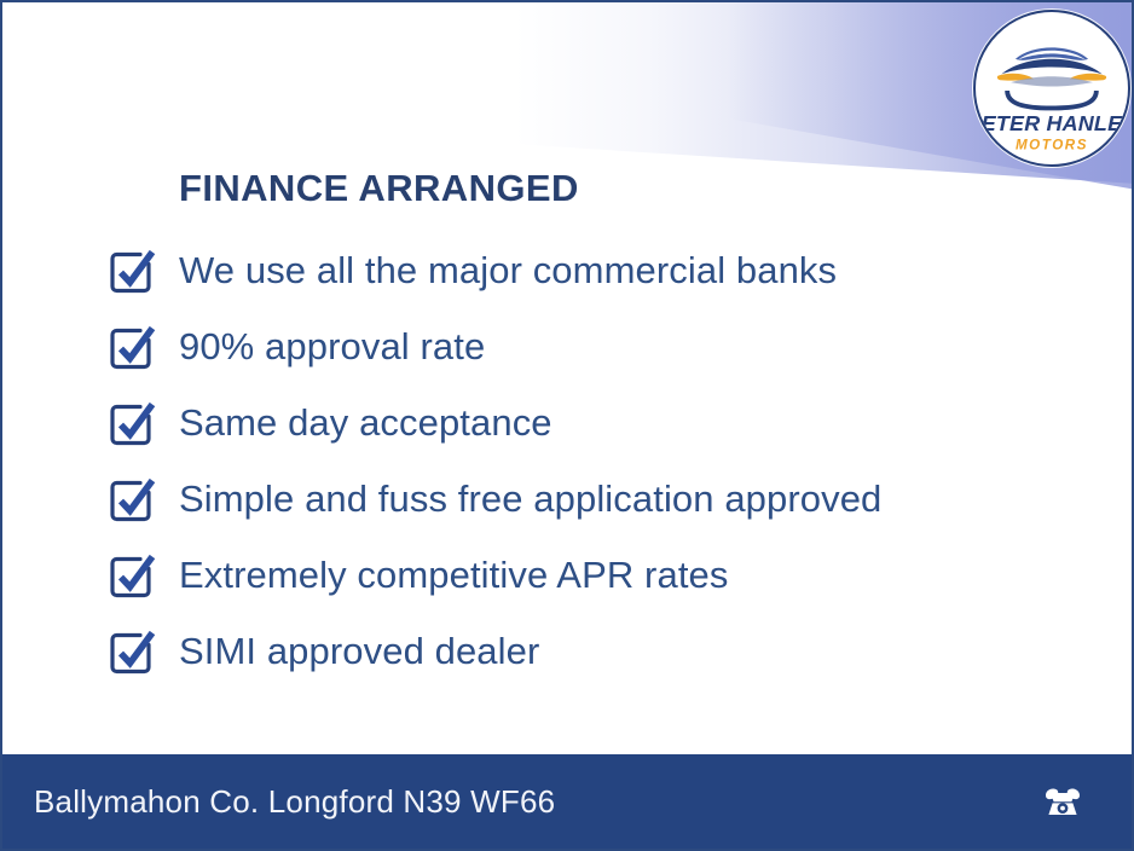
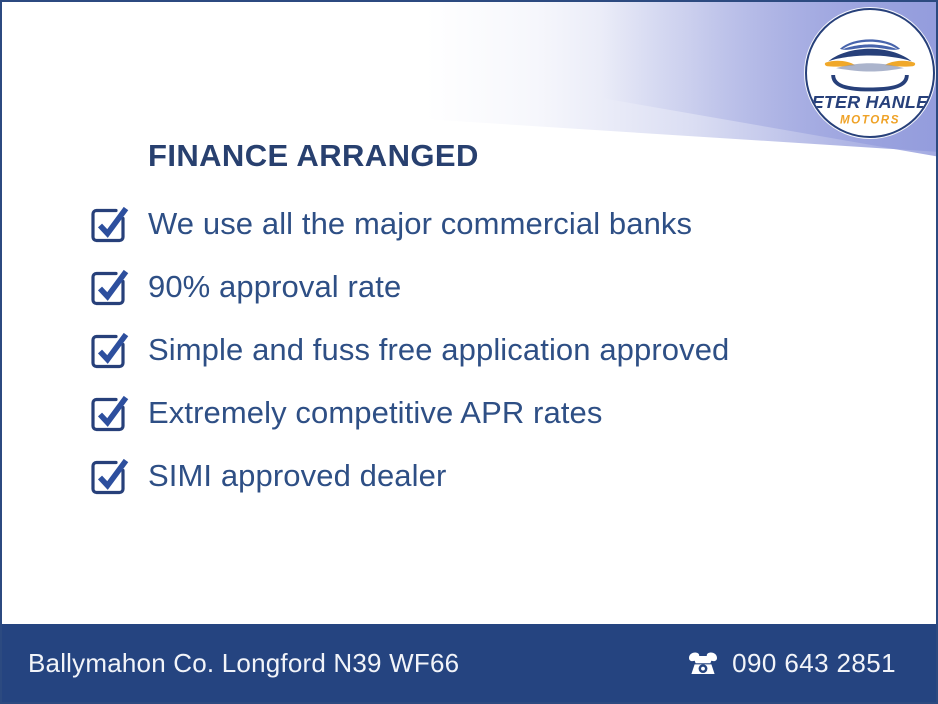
  ETER HANLE
  MOTORS
  FINANCE ARRANGED
  We use all the major commercial banks
  90% approval rate
- Same day acceptance
  Simple and fuss free application approved
  Extremely competitive APR rates
  SIMI approved dealer
  Ballymahon Co. Longford N39 WF66
+ 090 643 2851
